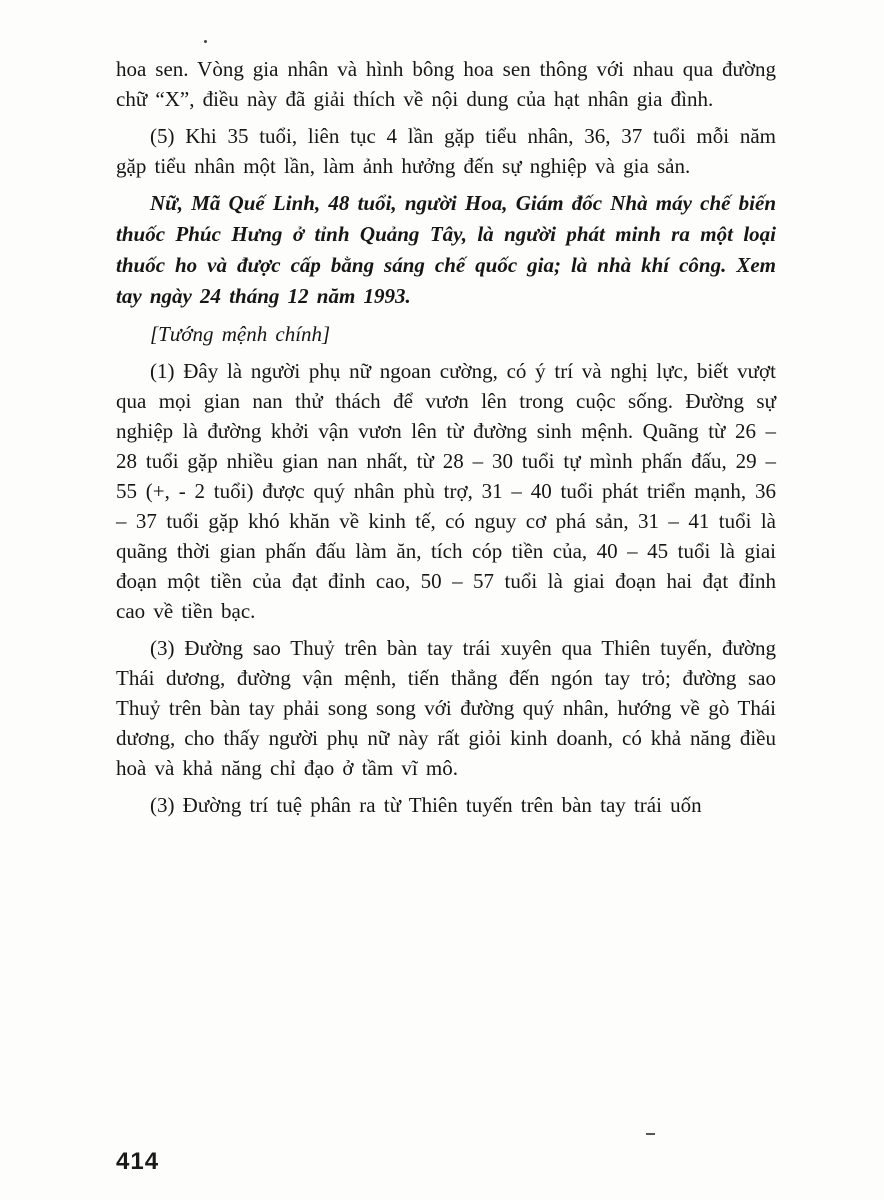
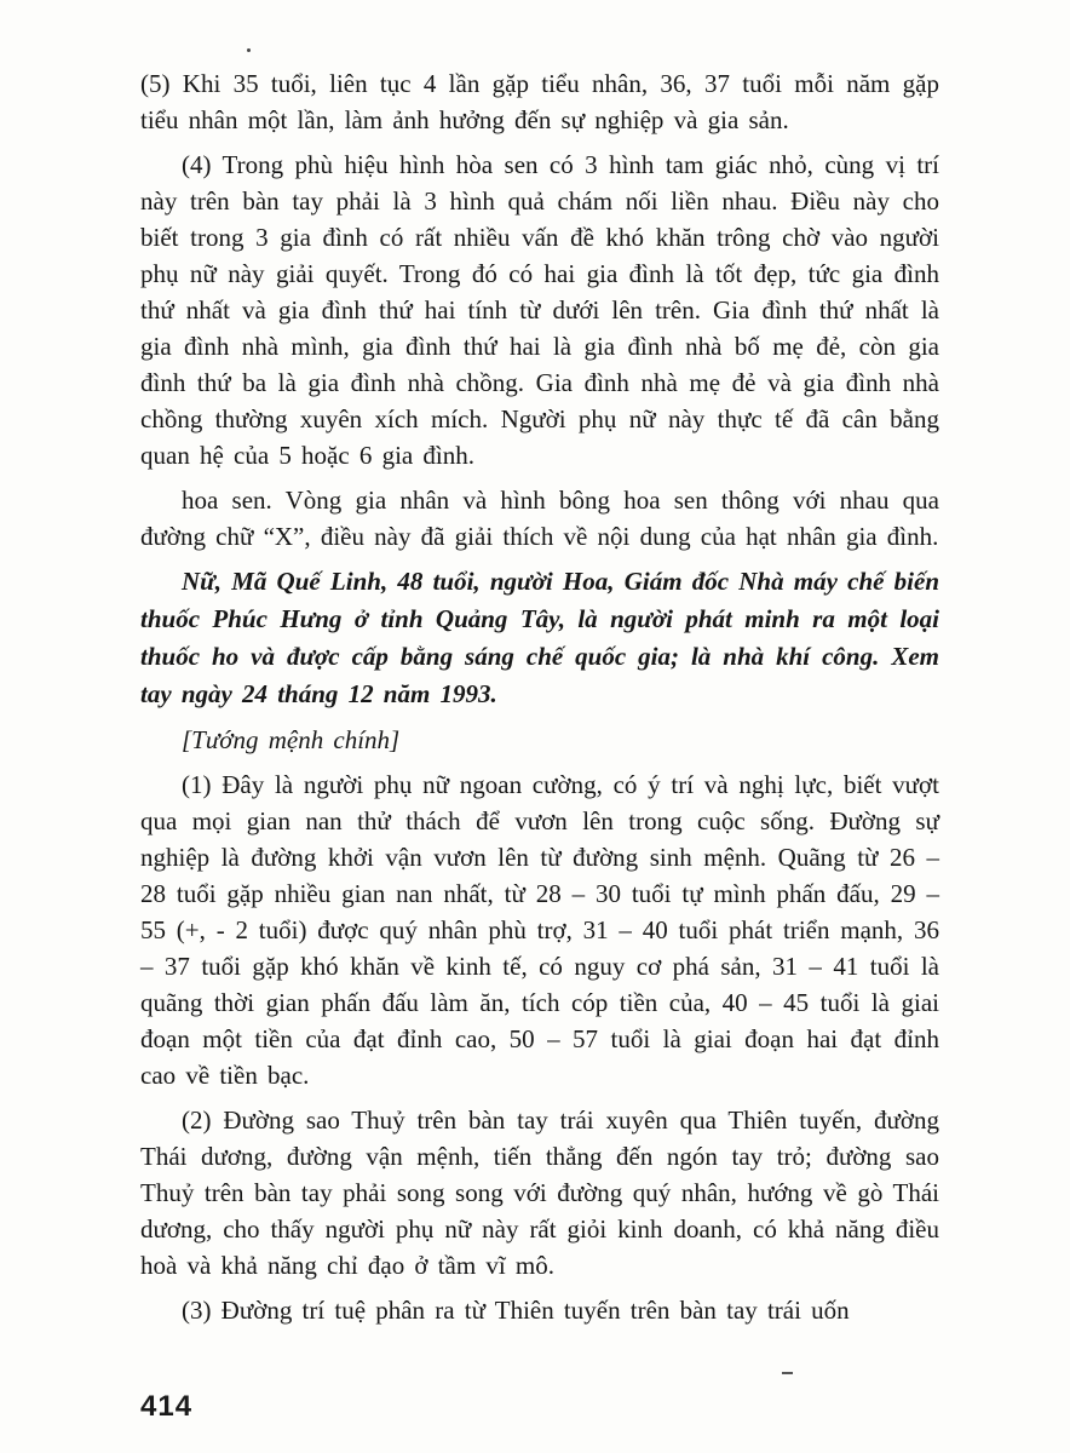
- hoa sen. Vòng gia nhân và hình bông hoa sen thông với nhau qua đường chữ “X”, điều này đã giải thích về nội dung của hạt nhân gia đình.
+ (5) Khi 35 tuổi, liên tục 4 lần gặp tiểu nhân, 36, 37 tuổi mỗi năm gặp tiểu nhân một lần, làm ảnh hưởng đến sự nghiệp và gia sản.
+ (4) Trong phù hiệu hình hòa sen có 3 hình tam giác nhỏ, cùng vị trí này trên bàn tay phải là 3 hình quả chám nối liền nhau. Điều này cho biết trong 3 gia đình có rất nhiều vấn đề khó khăn trông chờ vào người phụ nữ này giải quyết. Trong đó có hai gia đình là tốt đẹp, tức gia đình thứ nhất và gia đình thứ hai tính từ dưới lên trên. Gia đình thứ nhất là gia đình nhà mình, gia đình thứ hai là gia đình nhà bố mẹ đẻ, còn gia đình thứ ba là gia đình nhà chồng. Gia đình nhà mẹ đẻ và gia đình nhà chồng thường xuyên xích mích. Người phụ nữ này thực tế đã cân bằng quan hệ của 5 hoặc 6 gia đình.
- (5) Khi 35 tuổi, liên tục 4 lần gặp tiểu nhân, 36, 37 tuổi mỗi năm gặp tiểu nhân một lần, làm ảnh hưởng đến sự nghiệp và gia sản.
+ hoa sen. Vòng gia nhân và hình bông hoa sen thông với nhau qua đường chữ “X”, điều này đã giải thích về nội dung của hạt nhân gia đình.
  Nữ, Mã Quế Linh, 48 tuổi, người Hoa, Giám đốc Nhà máy chế biến thuốc Phúc Hưng ở tỉnh Quảng Tây, là người phát minh ra một loại thuốc ho và được cấp bằng sáng chế quốc gia; là nhà khí công. Xem tay ngày 24 tháng 12 năm 1993.
  [Tướng mệnh chính]
  (1) Đây là người phụ nữ ngoan cường, có ý trí và nghị lực, biết vượt qua mọi gian nan thử thách để vươn lên trong cuộc sống. Đường sự nghiệp là đường khởi vận vươn lên từ đường sinh mệnh. Quãng từ 26 – 28 tuổi gặp nhiều gian nan nhất, từ 28 – 30 tuổi tự mình phấn đấu, 29 – 55 (+, - 2 tuổi) được quý nhân phù trợ, 31 – 40 tuổi phát triển mạnh, 36 – 37 tuổi gặp khó khăn về kinh tế, có nguy cơ phá sản, 31 – 41 tuổi là quãng thời gian phấn đấu làm ăn, tích cóp tiền của, 40 – 45 tuổi là giai đoạn một tiền của đạt đỉnh cao, 50 – 57 tuổi là giai đoạn hai đạt đỉnh cao về tiền bạc.
- (3) Đường sao Thuỷ trên bàn tay trái xuyên qua Thiên tuyến, đường Thái dương, đường vận mệnh, tiến thẳng đến ngón tay trỏ; đường sao Thuỷ trên bàn tay phải song song với đường quý nhân, hướng về gò Thái dương, cho thấy người phụ nữ này rất giỏi kinh doanh, có khả năng điều hoà và khả năng chỉ đạo ở tầm vĩ mô.
+ (2) Đường sao Thuỷ trên bàn tay trái xuyên qua Thiên tuyến, đường Thái dương, đường vận mệnh, tiến thẳng đến ngón tay trỏ; đường sao Thuỷ trên bàn tay phải song song với đường quý nhân, hướng về gò Thái dương, cho thấy người phụ nữ này rất giỏi kinh doanh, có khả năng điều hoà và khả năng chỉ đạo ở tầm vĩ mô.
  (3) Đường trí tuệ phân ra từ Thiên tuyến trên bàn tay trái uốn
  414
